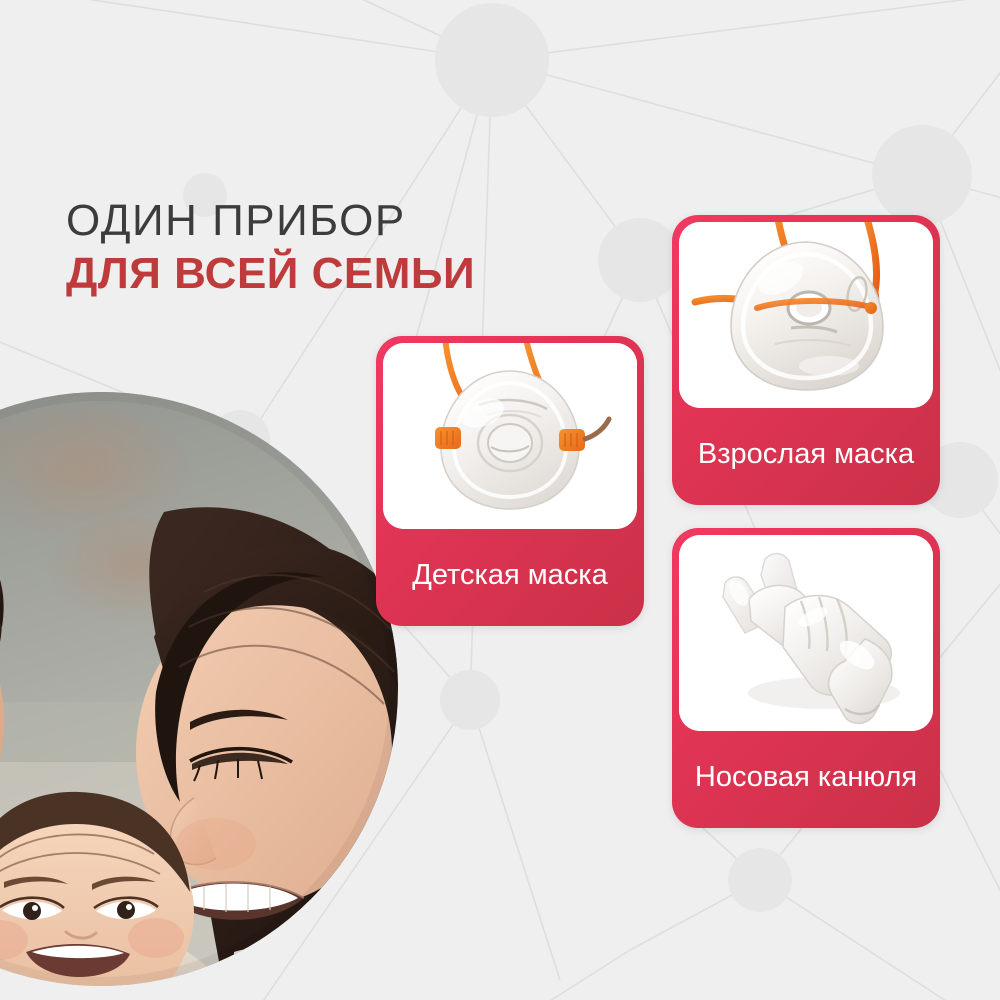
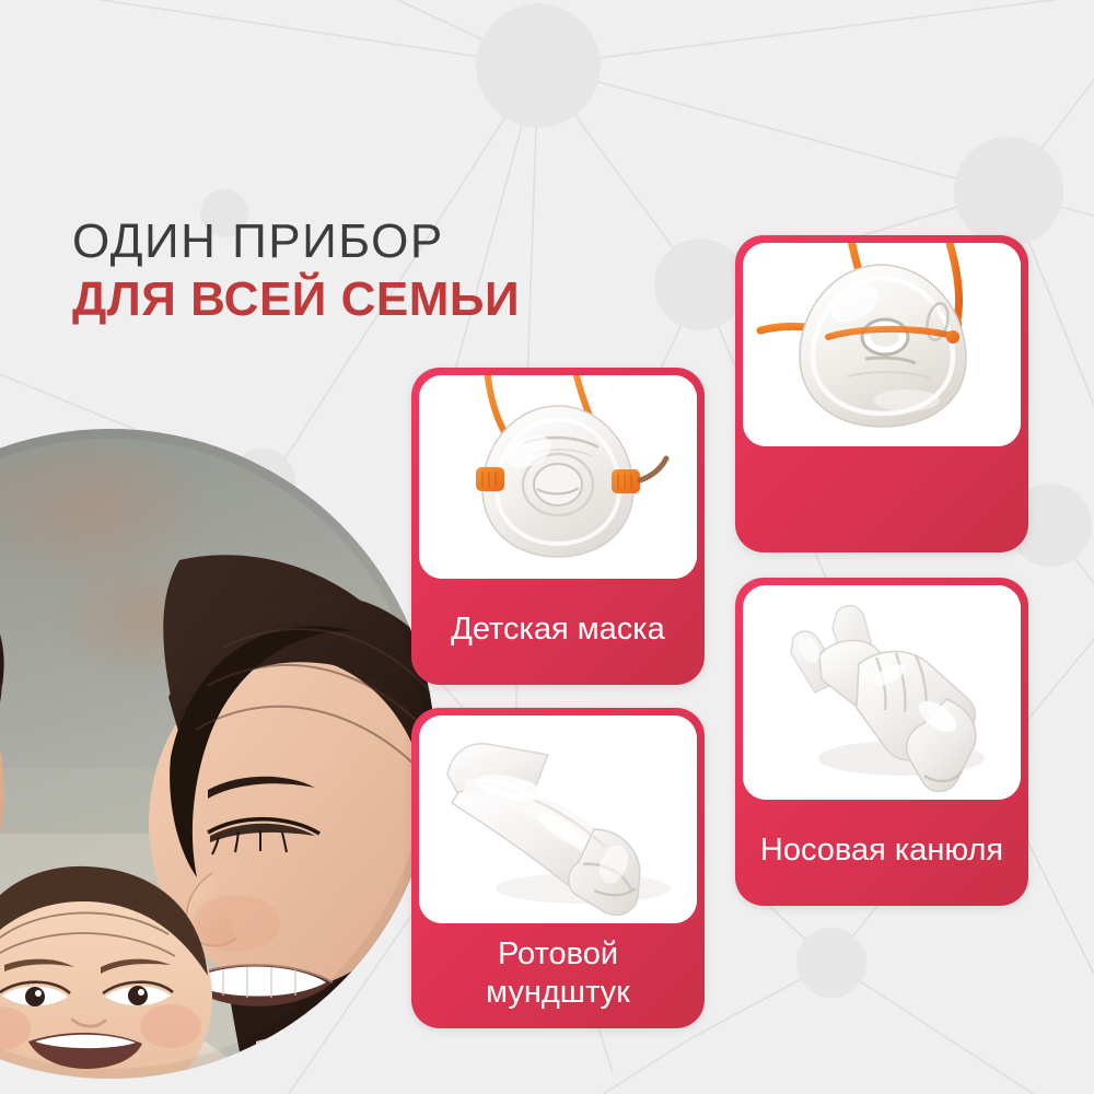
  ОДИН ПРИБОР
  ДЛЯ ВСЕЙ СЕМЬИ
  Детская маска
- Взрослая маска
  Носовая канюля
+ Ротовой мундштук
